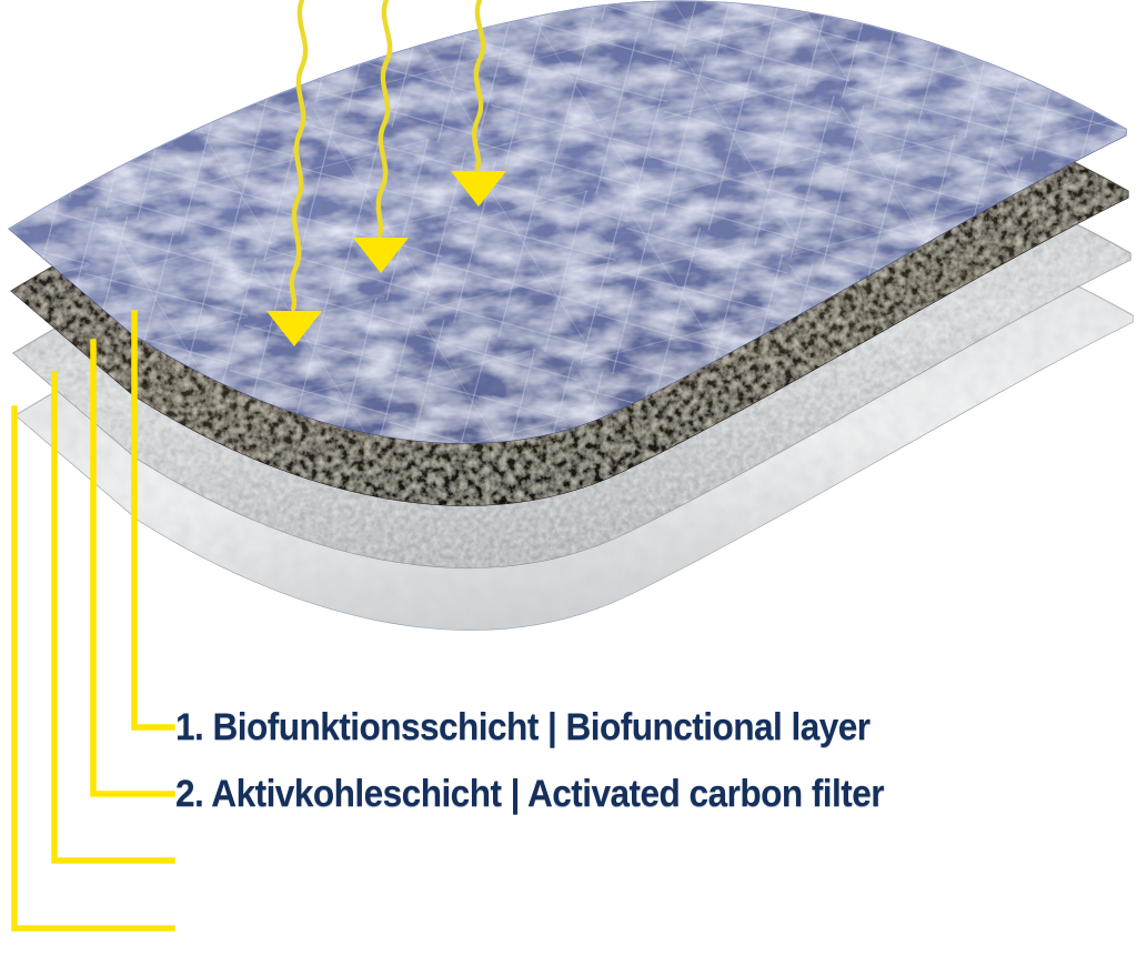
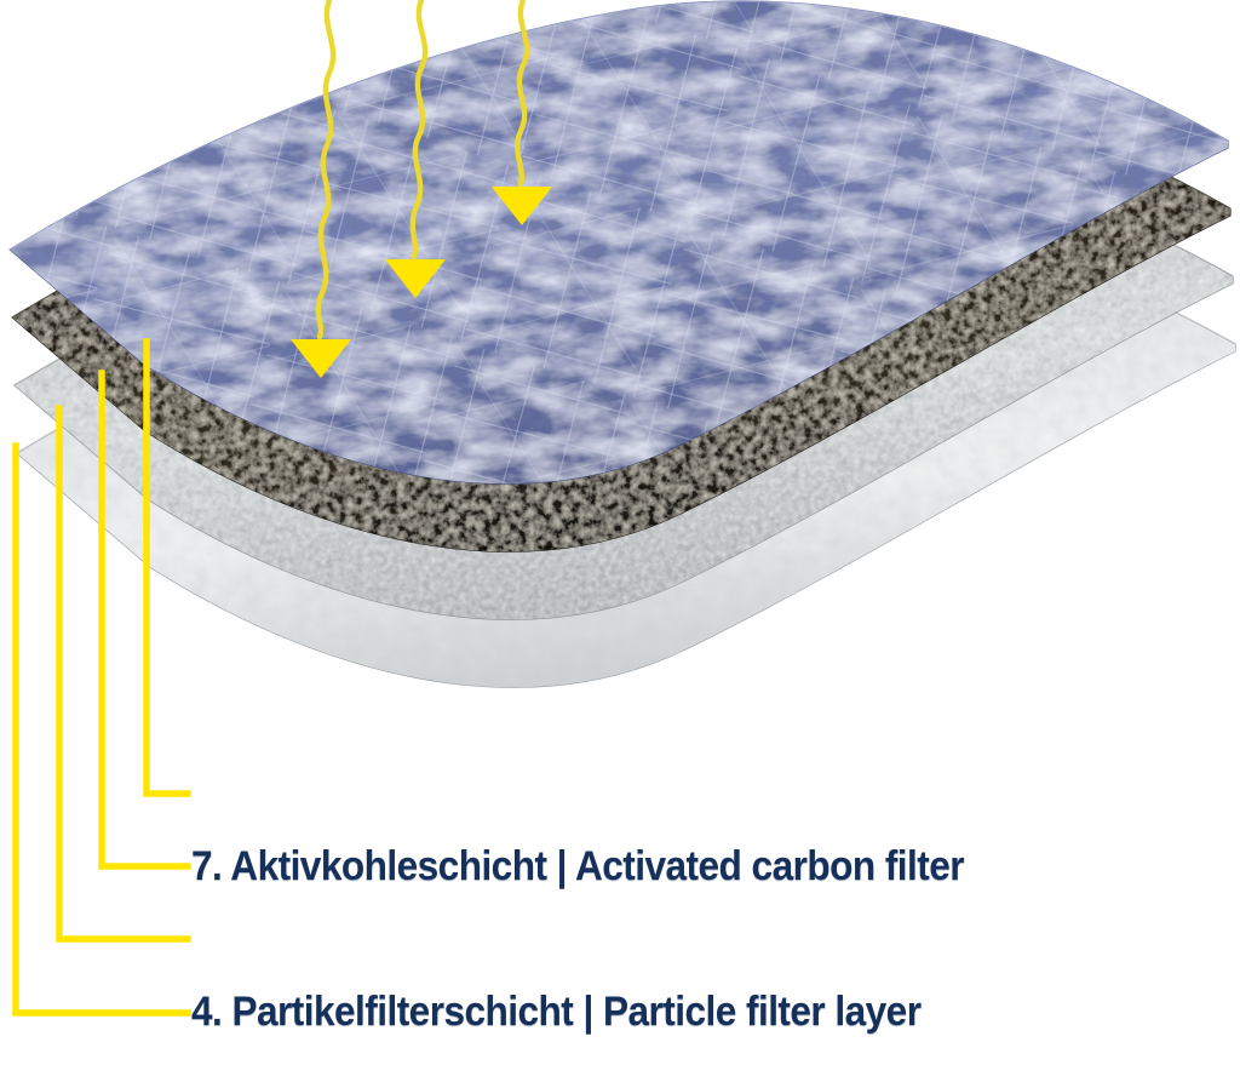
- 1. Biofunktionsschicht | Biofunctional layer
- 2. Aktivkohleschicht | Activated carbon filter
+ 7. Aktivkohleschicht | Activated carbon filter
+ 4. Partikelfilterschicht | Particle filter layer
